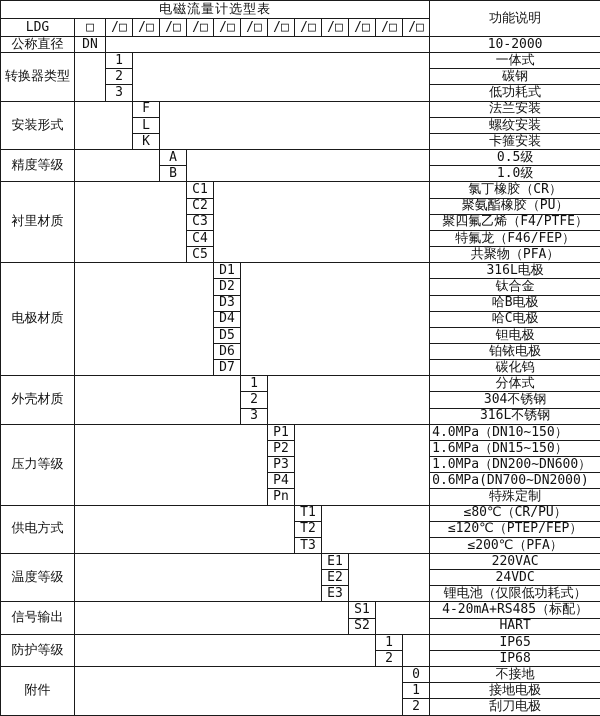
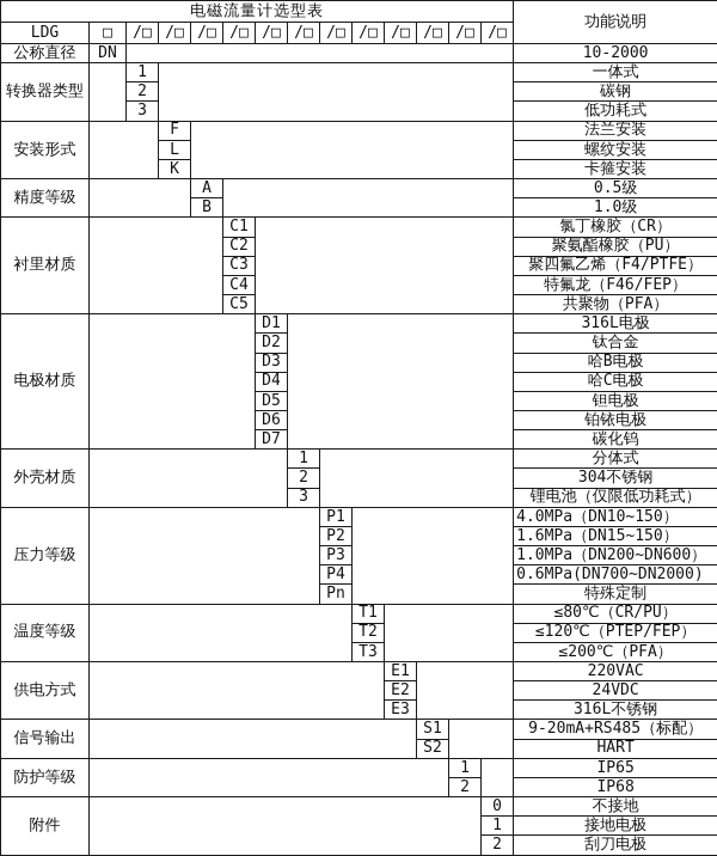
  电磁流量计选型表	功能说明
  LDG	□	/□	/□	/□	/□	/□	/□	/□	/□	/□	/□	/□	/□
  公称直径	DN		10-2000
  转换器类型		1		一体式
  2	碳钢
  3	低功耗式
  安装形式		F		法兰安装
  L	螺纹安装
  K	卡箍安装
  精度等级		A		0.5级
  B	1.0级
  衬里材质		C1		氯丁橡胶（CR）
  C2	聚氨酯橡胶（PU）
  C3	聚四氟乙烯（F4/PTFE）
  C4	特氟龙（F46/FEP）
  C5	共聚物（PFA）
  电极材质		D1		316L电极
  D2	钛合金
  D3	哈B电极
  D4	哈C电极
  D5	钽电极
  D6	铂铱电极
  D7	碳化钨
  外壳材质		1		分体式
  2	304不锈钢
- 3	316L不锈钢
+ 3	锂电池（仅限低功耗式）
  压力等级		P1		4.0MPa（DN10~150）
  P2	1.6MPa（DN15~150）
  P3	1.0MPa（DN200~DN600）
  P4	0.6MPa(DN700~DN2000)
  Pn	特殊定制
- 供电方式		T1		≤80℃（CR/PU）
+ 温度等级		T1		≤80℃（CR/PU）
  T2	≤120℃（PTEP/FEP）
  T3	≤200℃（PFA）
- 温度等级		E1		220VAC
+ 供电方式		E1		220VAC
  E2	24VDC
- E3	锂电池（仅限低功耗式）
+ E3	316L不锈钢
- 信号输出		S1		4-20mA+RS485（标配）
+ 信号输出		S1		9-20mA+RS485（标配）
  S2	HART
  防护等级		1		IP65
  2	IP68
  附件		0	不接地
  1	接地电极
  2	刮刀电极
